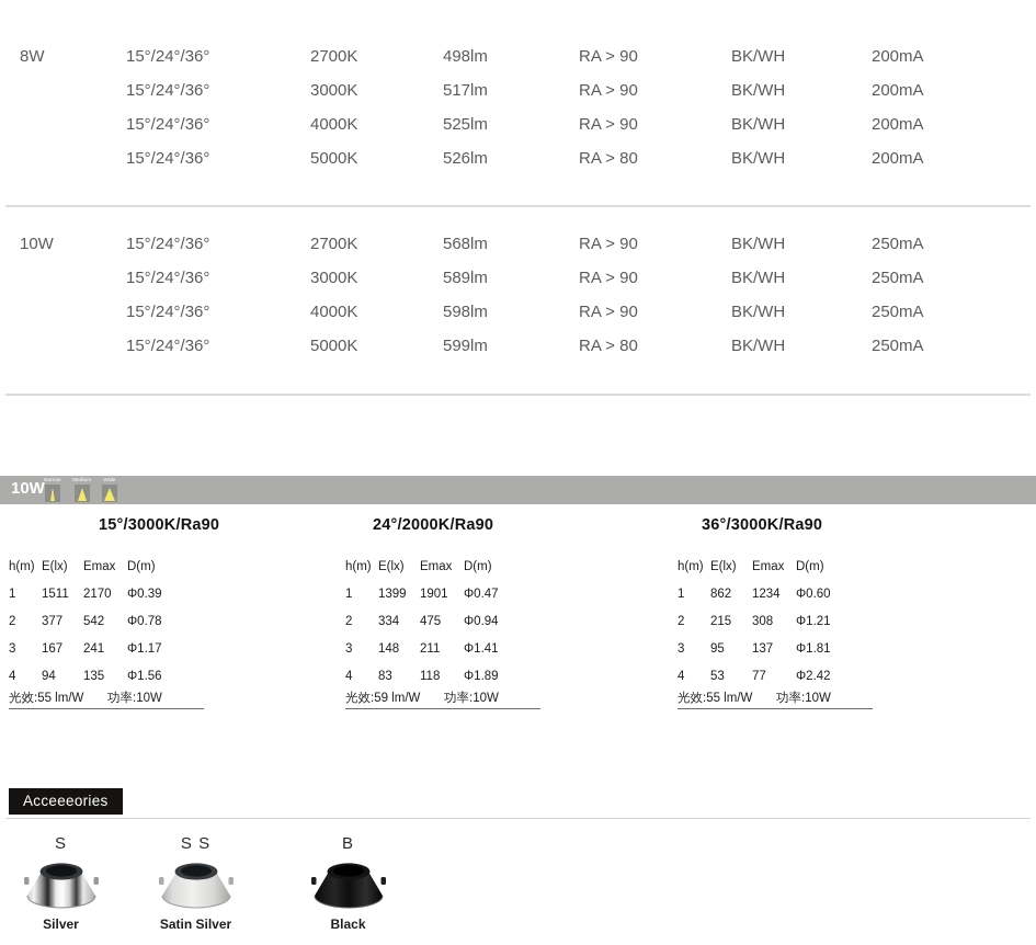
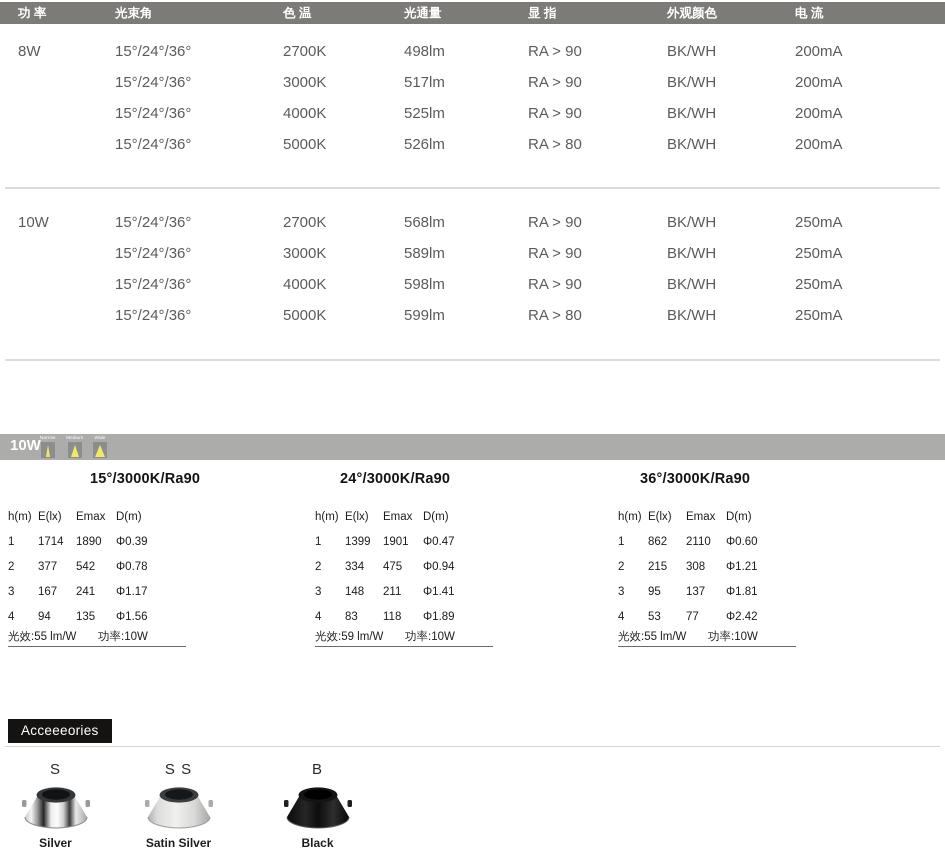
+ 功 率
+ 光束角
+ 色 温
+ 光通量
+ 显 指
+ 外观颜色
+ 电 流
  8W
  15°/24°/36°
  2700K
  498lm
  RA > 90
  BK/WH
  200mA
  15°/24°/36°
  3000K
  517lm
  RA > 90
  BK/WH
  200mA
  15°/24°/36°
  4000K
  525lm
  RA > 90
  BK/WH
  200mA
  15°/24°/36°
  5000K
  526lm
  RA > 80
  BK/WH
  200mA
  10W
  15°/24°/36°
  2700K
  568lm
  RA > 90
  BK/WH
  250mA
  15°/24°/36°
  3000K
  589lm
  RA > 90
  BK/WH
  250mA
  15°/24°/36°
  4000K
  598lm
  RA > 90
  BK/WH
  250mA
  15°/24°/36°
  5000K
  599lm
  RA > 80
  BK/WH
  250mA
  10W
  15°/3000K/Ra90
  h(m)
  E(lx)
  Emax
  D(m)
  1
- 1511
+ 1714
- 2170
+ 1890
  Φ0.39
  2
  377
  542
  Φ0.78
  3
  167
  241
  Φ1.17
  4
  94
  135
  Φ1.56
  光效:55 lm/W
  功率:10W
- 24°/2000K/Ra90
+ 24°/3000K/Ra90
  h(m)
  E(lx)
  Emax
  D(m)
  1
  1399
  1901
  Φ0.47
  2
  334
  475
  Φ0.94
  3
  148
  211
  Φ1.41
  4
  83
  118
  Φ1.89
  光效:59 lm/W
  功率:10W
  36°/3000K/Ra90
  h(m)
  E(lx)
  Emax
  D(m)
  1
  862
- 1234
+ 2110
  Φ0.60
  2
  215
  308
  Φ1.21
  3
  95
  137
  Φ1.81
  4
  53
  77
  Φ2.42
  光效:55 lm/W
  功率:10W
  Acceeeories
  S
  Silver
  S S
  Satin Silver
  B
  Black
